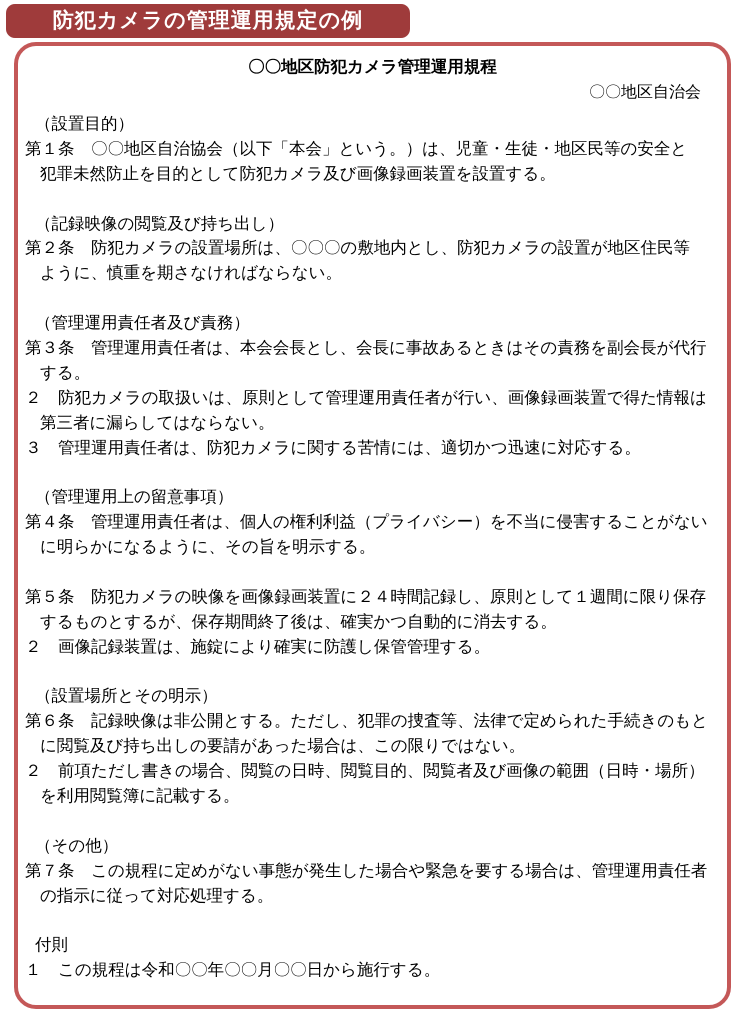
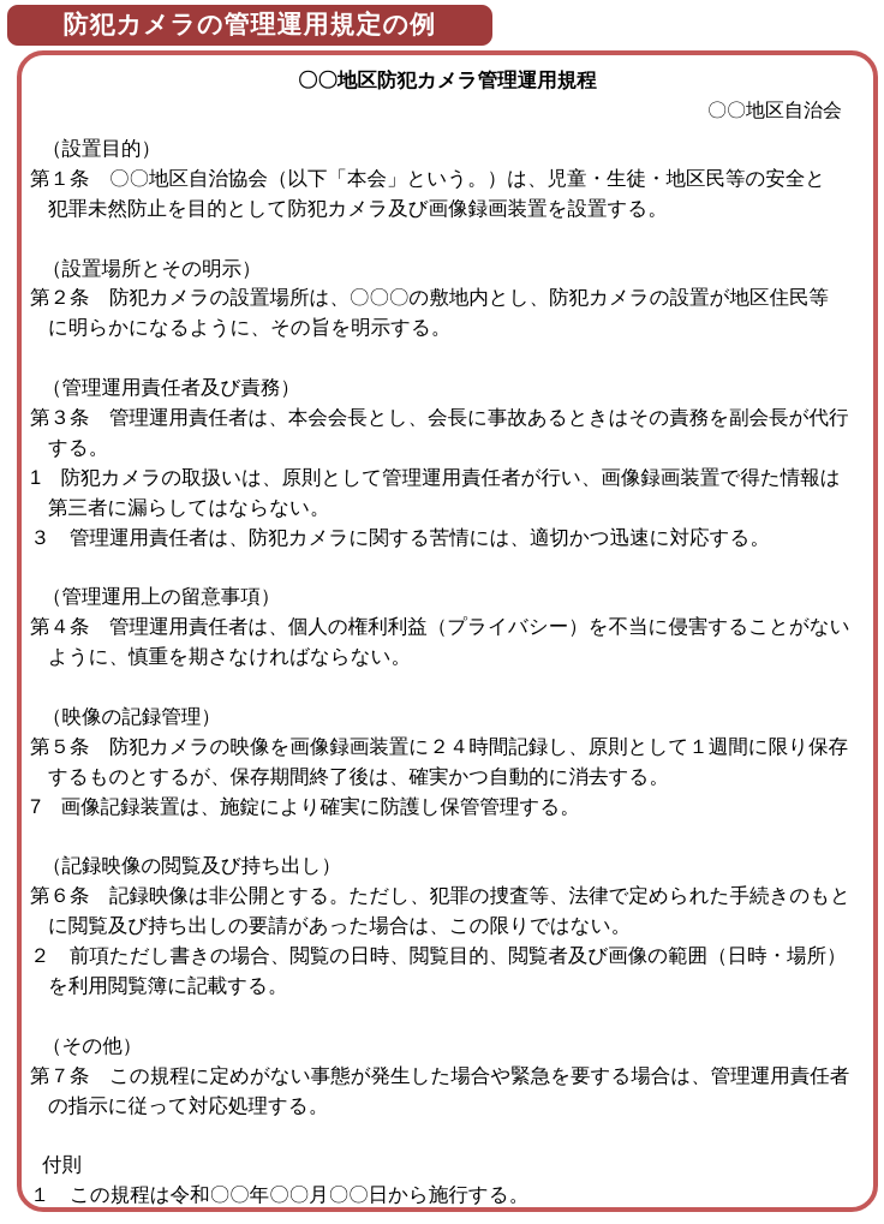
  防犯カメラの管理運用規定の例
  〇〇地区防犯カメラ管理運用規程
  〇〇地区自治会
  （設置目的）
  第１条 〇〇地区自治協会（以下「本会」という。）は、児童・生徒・地区民等の安全と
  犯罪未然防止を目的として防犯カメラ及び画像録画装置を設置する。
- （記録映像の閲覧及び持ち出し）
+ （設置場所とその明示）
  第２条 防犯カメラの設置場所は、〇〇〇の敷地内とし、防犯カメラの設置が地区住民等
- ように、慎重を期さなければならない。
+ に明らかになるように、その旨を明示する。
  （管理運用責任者及び責務）
  第３条 管理運用責任者は、本会会長とし、会長に事故あるときはその責務を副会長が代行
  する。
- ２ 防犯カメラの取扱いは、原則として管理運用責任者が行い、画像録画装置で得た情報は
+ 1 防犯カメラの取扱いは、原則として管理運用責任者が行い、画像録画装置で得た情報は
  第三者に漏らしてはならない。
  ３ 管理運用責任者は、防犯カメラに関する苦情には、適切かつ迅速に対応する。
  （管理運用上の留意事項）
  第４条 管理運用責任者は、個人の権利利益（プライバシー）を不当に侵害することがない
- に明らかになるように、その旨を明示する。
+ ように、慎重を期さなければならない。
+ （映像の記録管理）
  第５条 防犯カメラの映像を画像録画装置に２４時間記録し、原則として１週間に限り保存
  するものとするが、保存期間終了後は、確実かつ自動的に消去する。
- ２ 画像記録装置は、施錠により確実に防護し保管管理する。
+ 7 画像記録装置は、施錠により確実に防護し保管管理する。
- （設置場所とその明示）
+ （記録映像の閲覧及び持ち出し）
  第６条 記録映像は非公開とする。ただし、犯罪の捜査等、法律で定められた手続きのもと
  に閲覧及び持ち出しの要請があった場合は、この限りではない。
  ２ 前項ただし書きの場合、閲覧の日時、閲覧目的、閲覧者及び画像の範囲（日時・場所）
  を利用閲覧簿に記載する。
  （その他）
  第７条 この規程に定めがない事態が発生した場合や緊急を要する場合は、管理運用責任者
  の指示に従って対応処理する。
  付則
  １ この規程は令和〇〇年〇〇月〇〇日から施行する。
